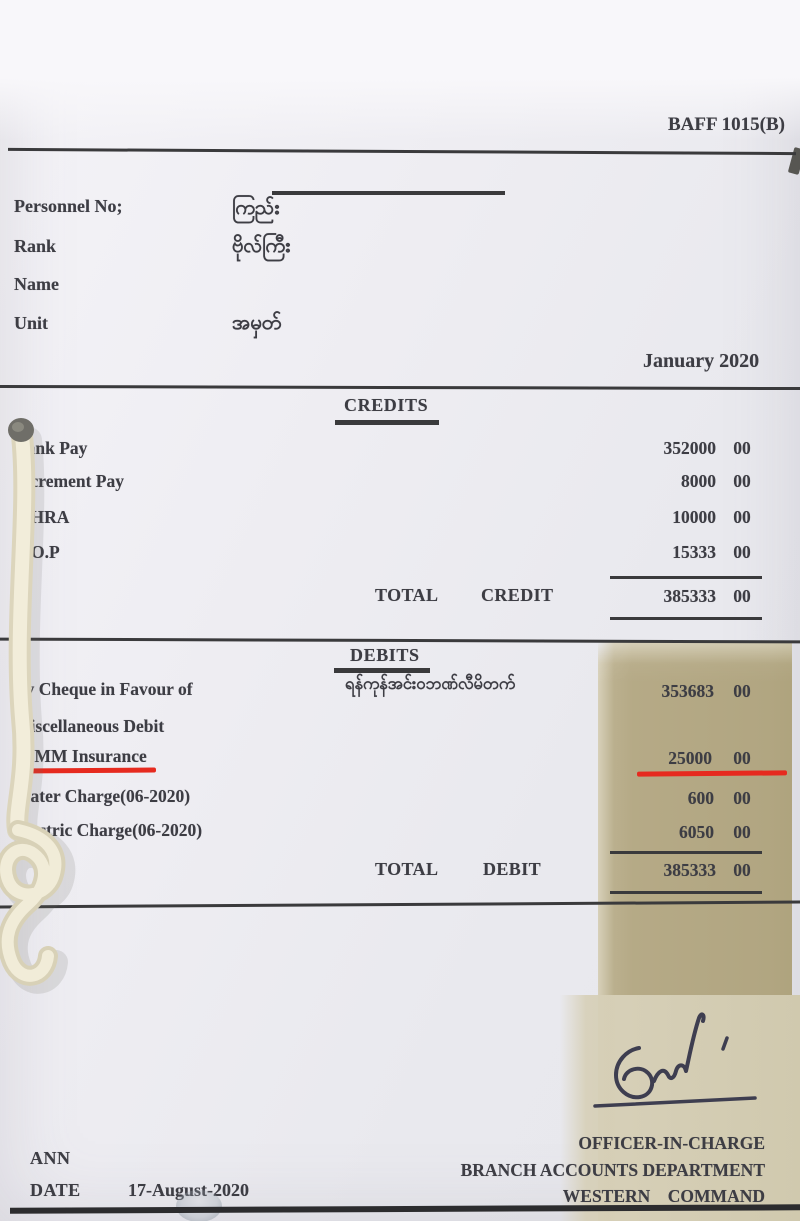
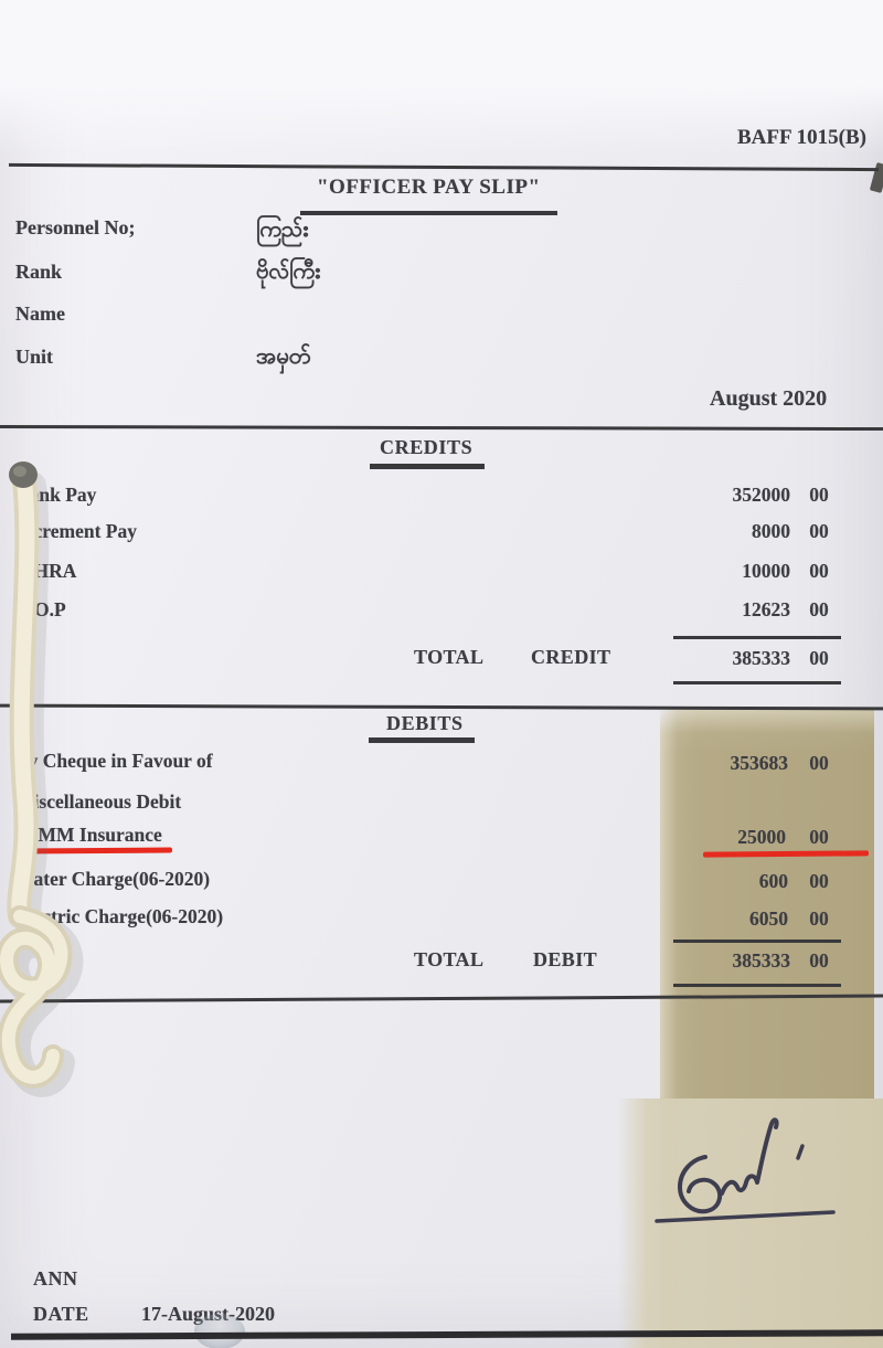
  BAFF 1015(B)
+ "OFFICER PAY SLIP"
  Personnel No;
  ကြည်း
  Rank
  ဗိုလ်ကြီး
  Name
  Unit
  အမှတ်
- January 2020
+ August 2020
  CREDITS
  nk Pay
  352000
  00
  rement Pay
  8000
  00
  HRA
  10000
  00
- 15333
+ 12623
  00
  TOTAL
  CREDIT
  385333
  00
  DEBITS
  Cheque in Favour of
- ရန်ကုန်အင်းဝဘဏ်လီမိတက်
  353683
  00
  scellaneous Debit
  MM Insurance
  25000
  00
  ater Charge(06-2020)
  600
  00
  tric Charge(06-2020)
  6050
  00
  TOTAL
  DEBIT
  385333
  00
- OFFICER-IN-CHARGE
- BRANCH ACCOUNTS DEPARTMENT
- WESTERN COMMAND
  ANN
  DATE
  17-Augu-2020
